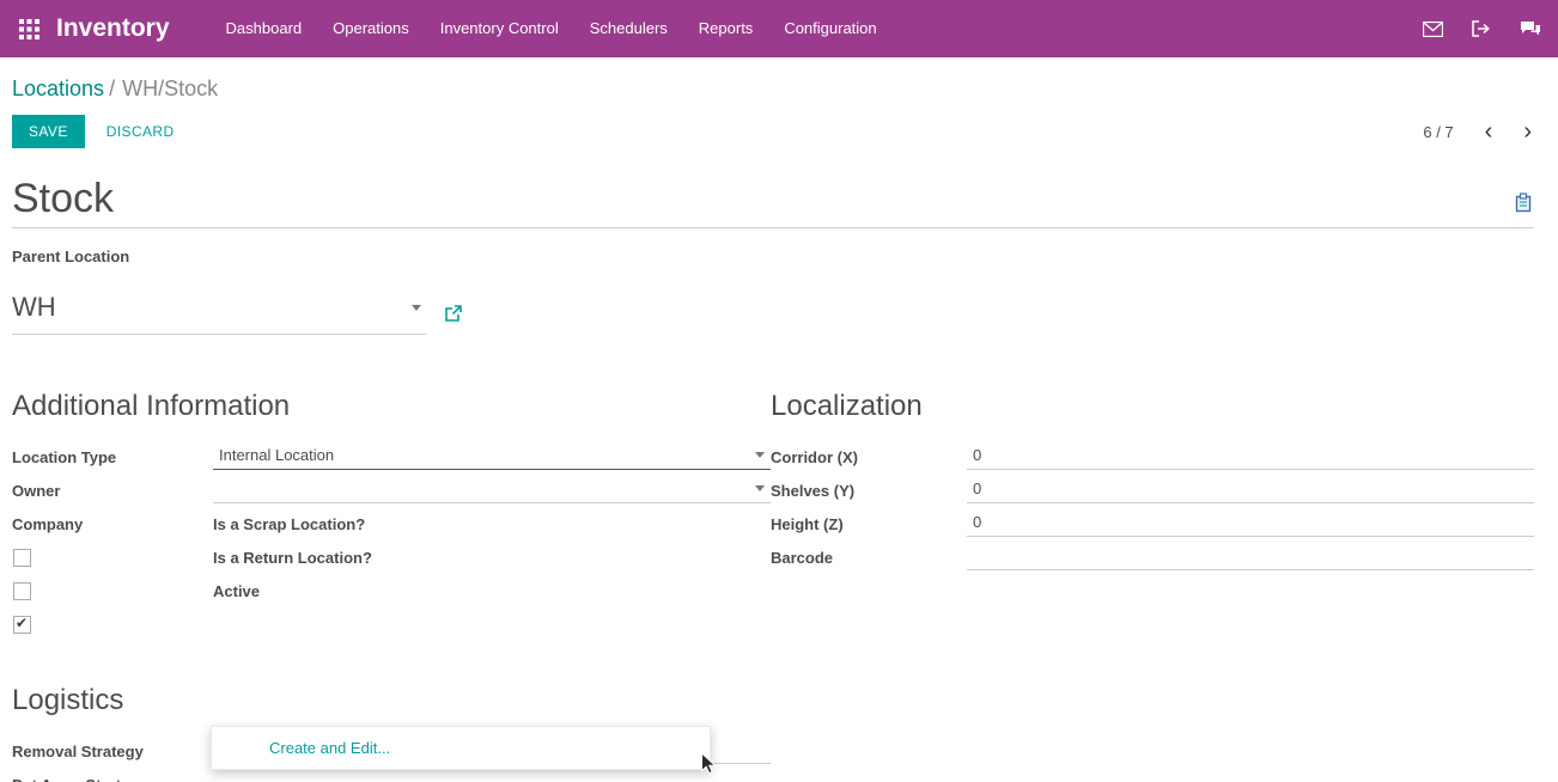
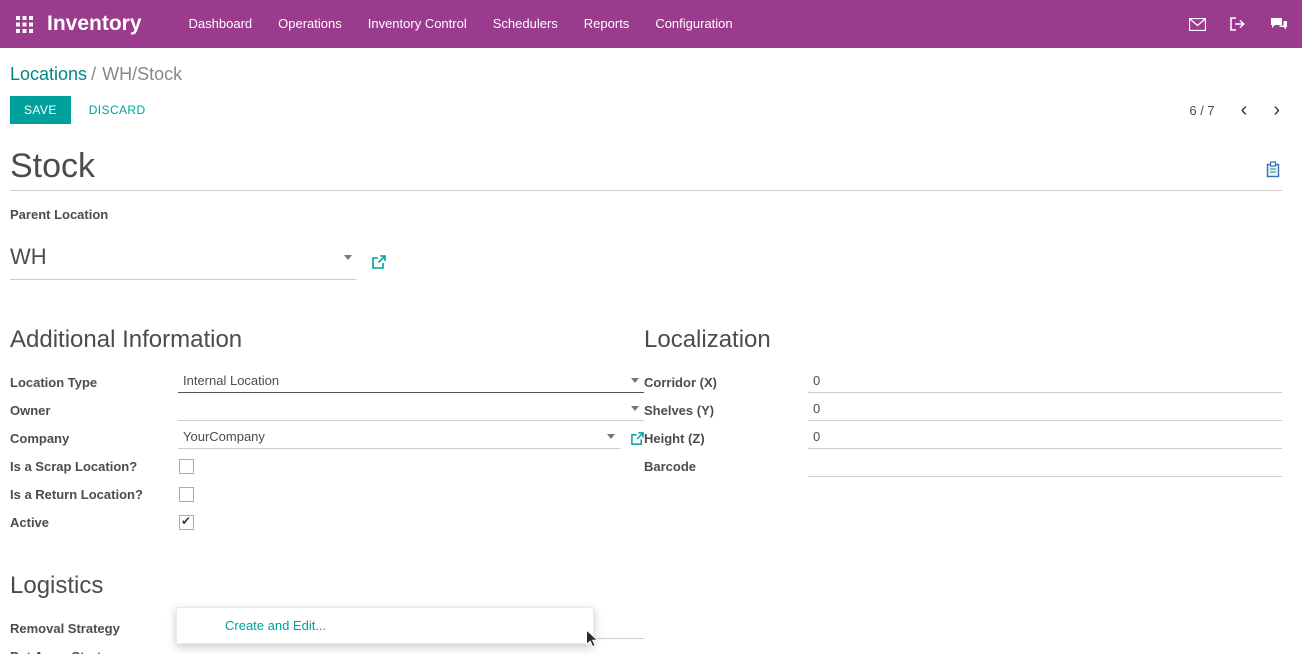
  Inventory
  Dashboard
  Operations
  Inventory Control
  Schedulers
  Reports
  Configuration
  Locations / WH/Stock
  SAVE
  DISCARD
  6 / 7
  ‹
  ›
  Stock
  Parent Location
  WH
  Additional Information
  Location Type
  Internal Location
  Owner
  Company
+ YourCompany
  Is a Scrap Location?
  Is a Return Location?
  Active
  Localization
  Corridor (X)
  0
  Shelves (Y)
  0
  Height (Z)
  0
  Barcode
  Logistics
  Removal Strategy
  Create and Edit...
